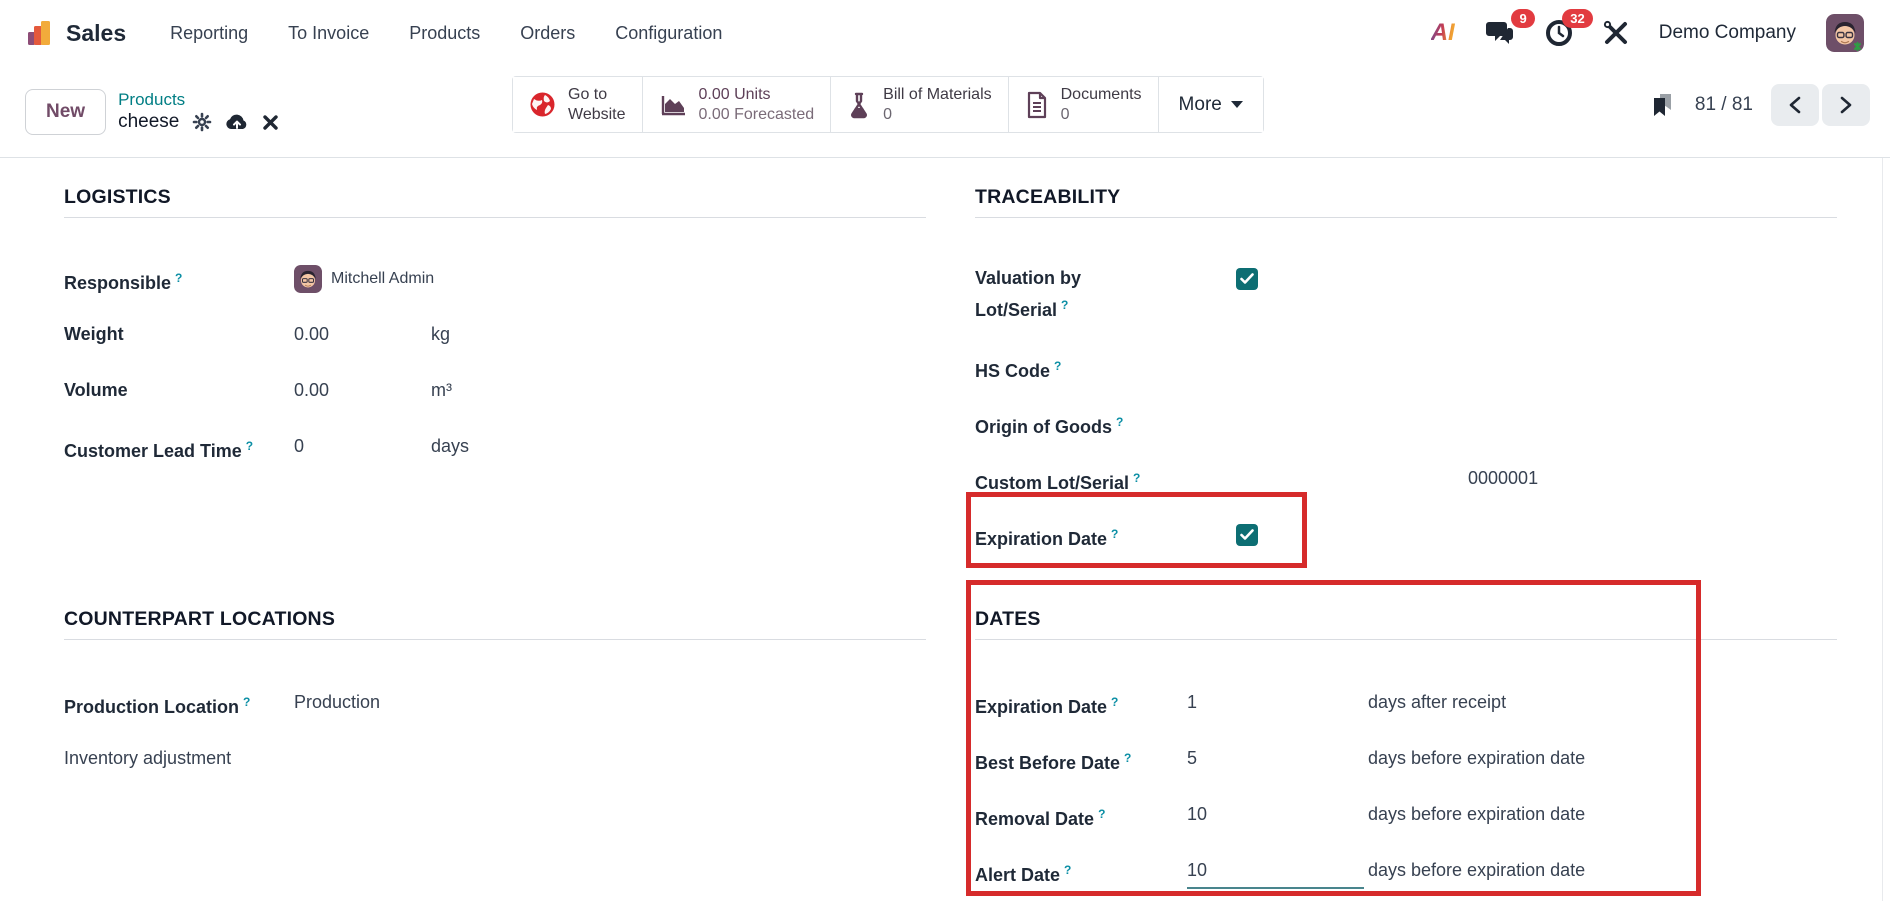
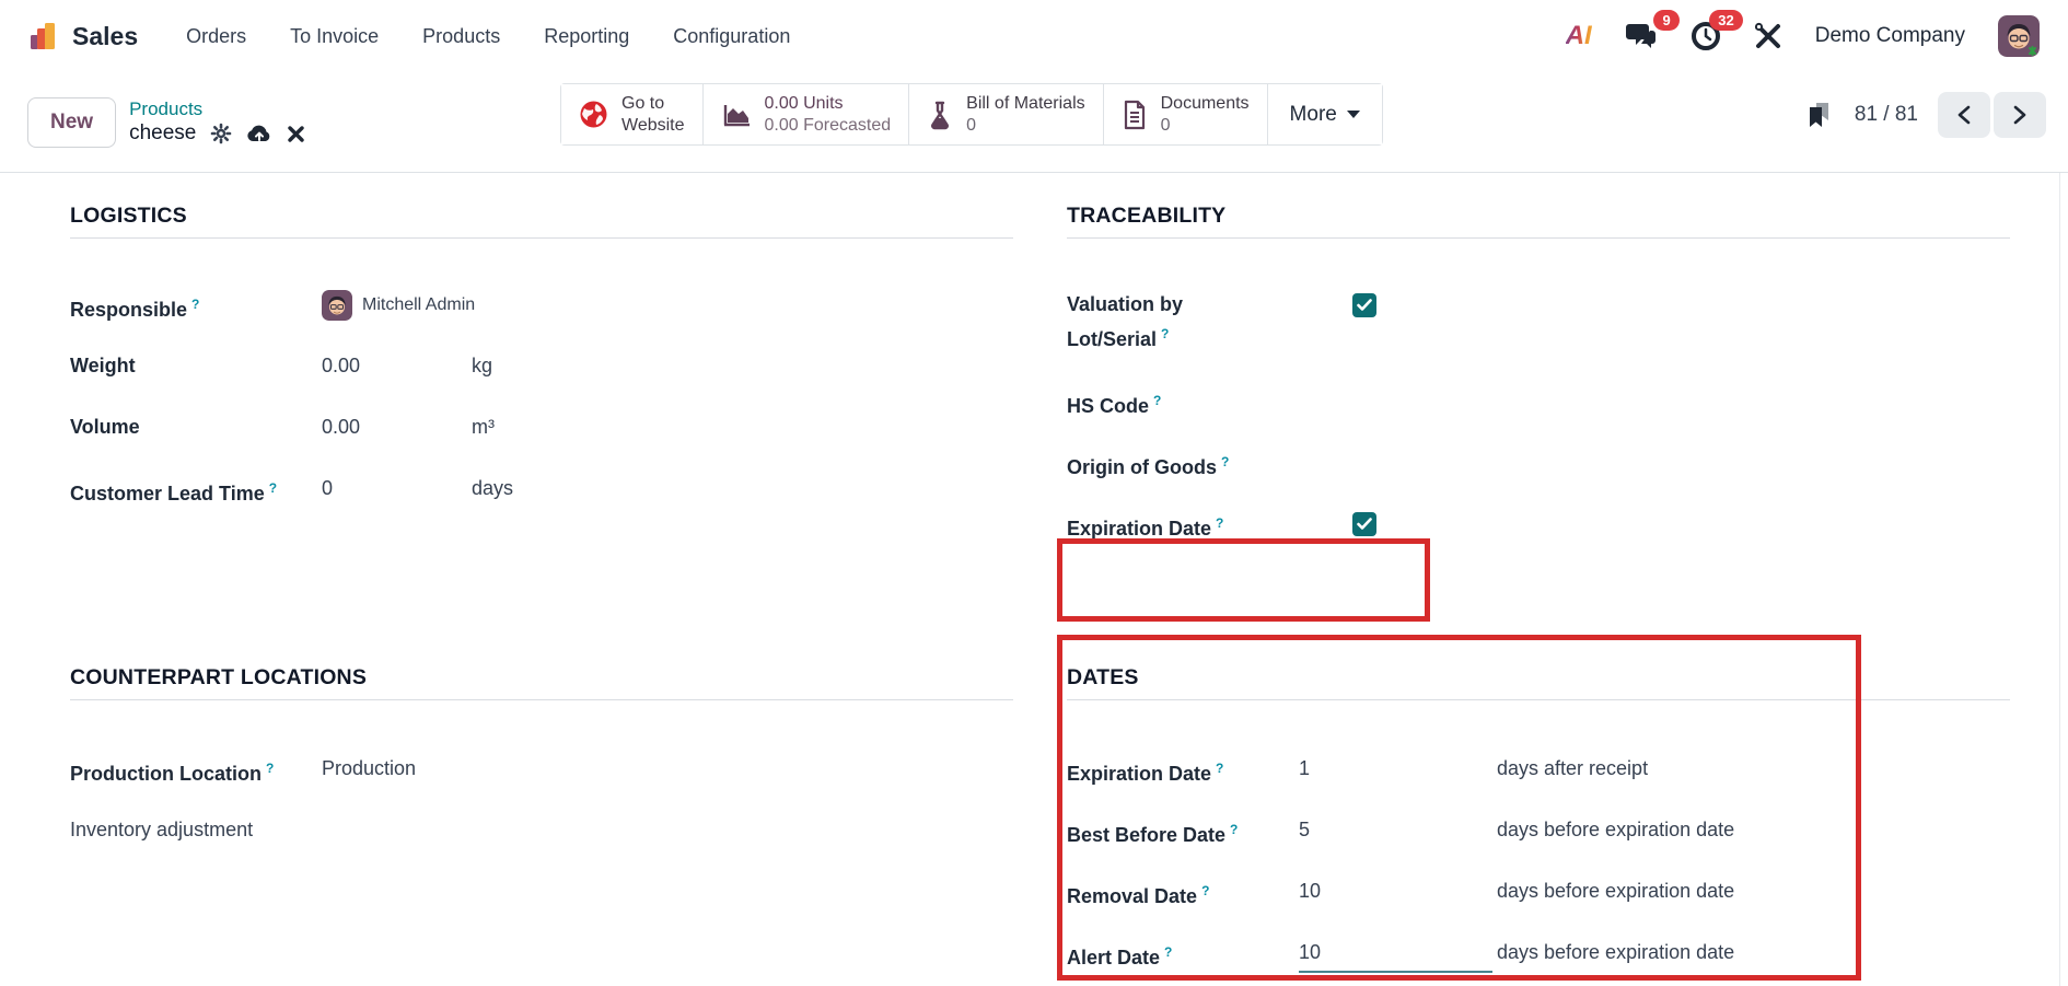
  Sales
- Reporting
+ Orders
  To Invoice
  Products
- Orders
+ Reporting
  Configuration
  AI
  9
  32
  Demo Company
  New
  Products
  cheese
  Go to
  Website
  0.00 Units
  0.00 Forecasted
  Bill of Materials
  0
  Documents
  0
  More
  81 / 81
  LOGISTICS
  Responsible ?
  Mitchell Admin
  Weight
  0.00
  kg
  Volume
  0.00
  m³
  Customer Lead Time ?
  0
  days
  TRACEABILITY
  Valuation by Lot/Serial ?
  HS Code ?
  Origin of Goods ?
- Custom Lot/Serial ?
- 0000001
  Expiration Date ?
  COUNTERPART LOCATIONS
  Production Location ?
  Production
  Inventory adjustment
  DATES
  Expiration Date ?
  1
  days after receipt
  Best Before Date ?
  5
  days before expiration date
  Removal Date ?
  10
  days before expiration date
  Alert Date ?
  10
  days before expiration date
